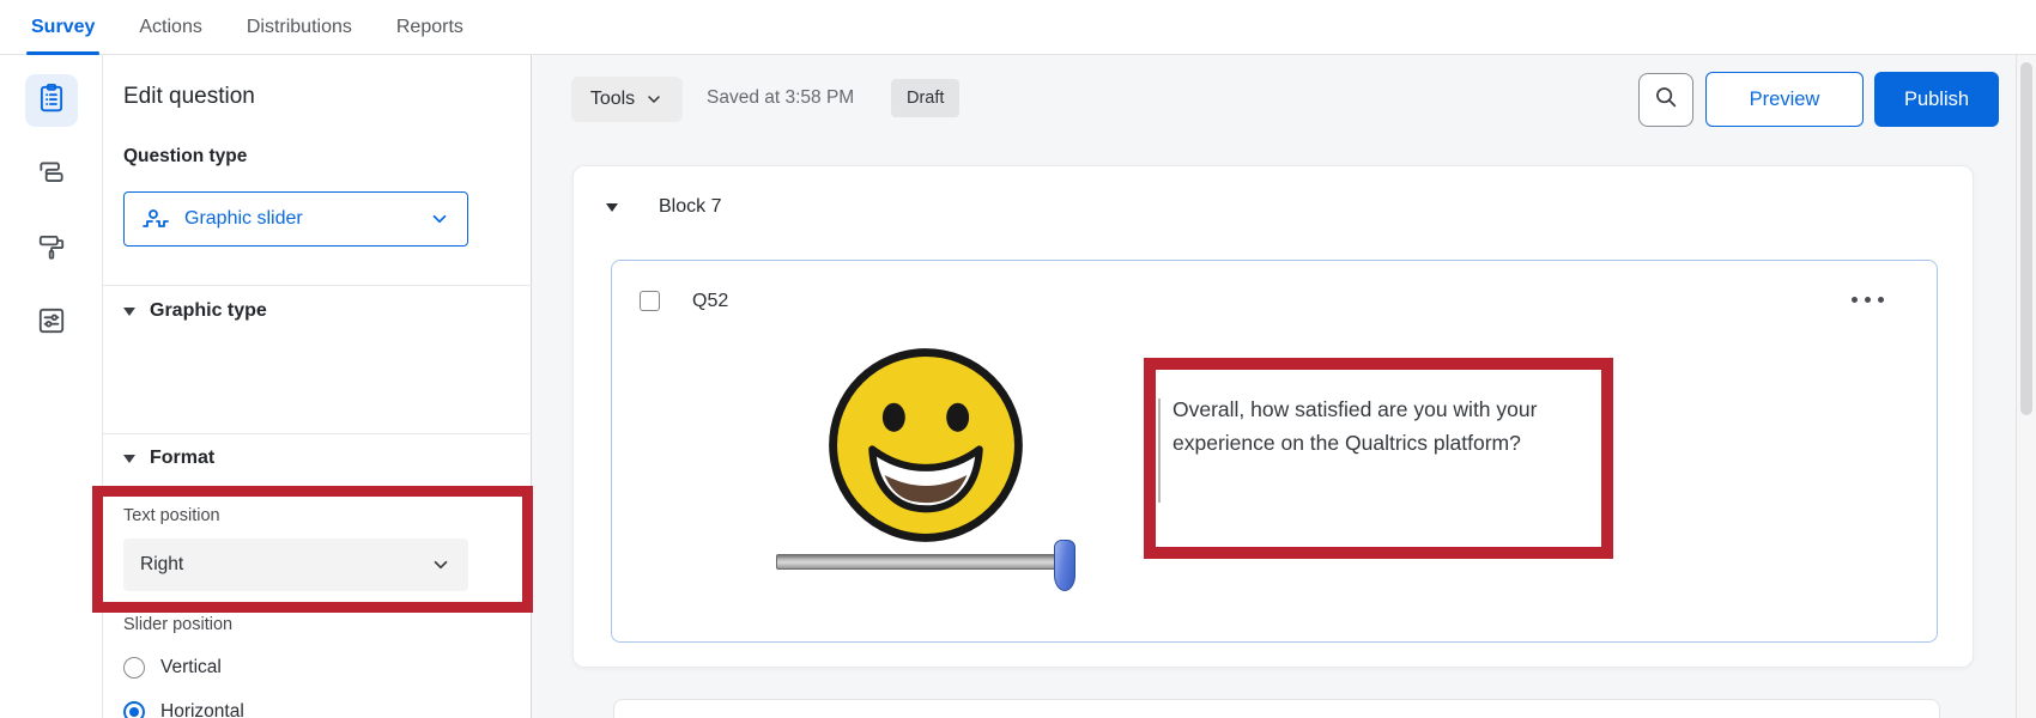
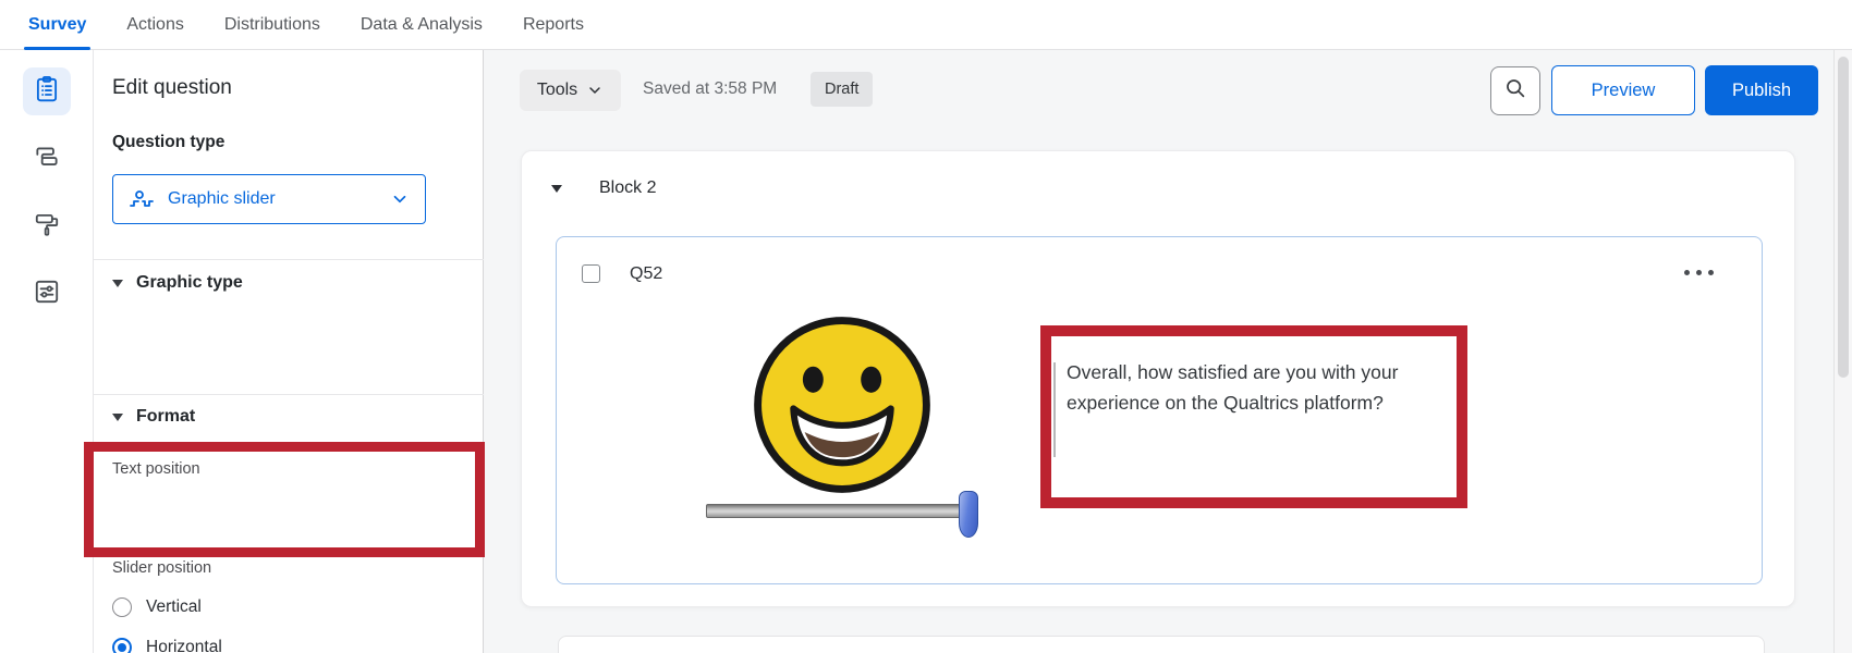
  Survey
  Actions
  Distributions
+ Data & Analysis
  Reports
  Edit question
  Question type
  Graphic slider
  Graphic type
  Format
  Text position
- Right
  Slider position
  Vertical
  Horizontal
  Tools
  Saved at 3:58 PM
  Draft
  Preview
  Publish
- Block 7
+ Block 2
  Q52
  Overall, how satisfied are you with your experience on the Qualtrics platform?
